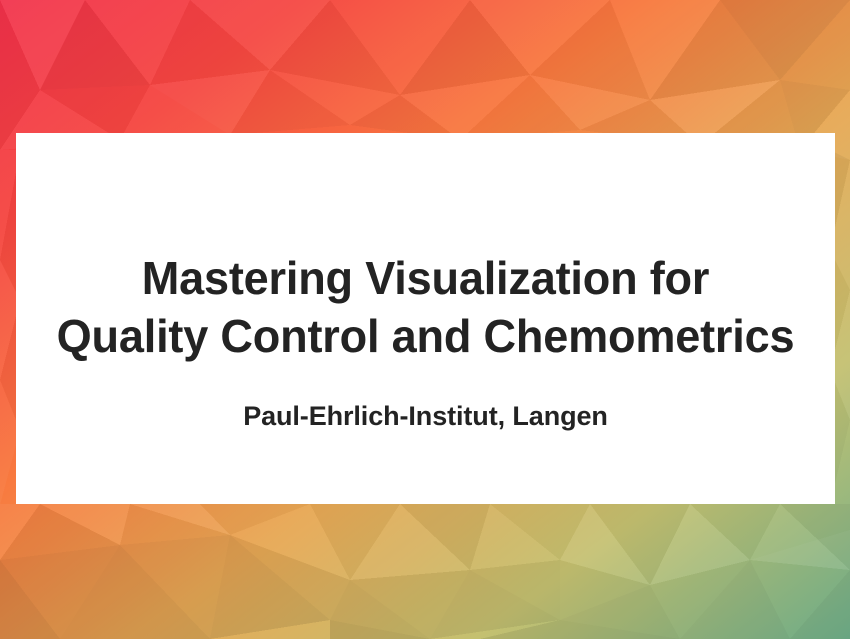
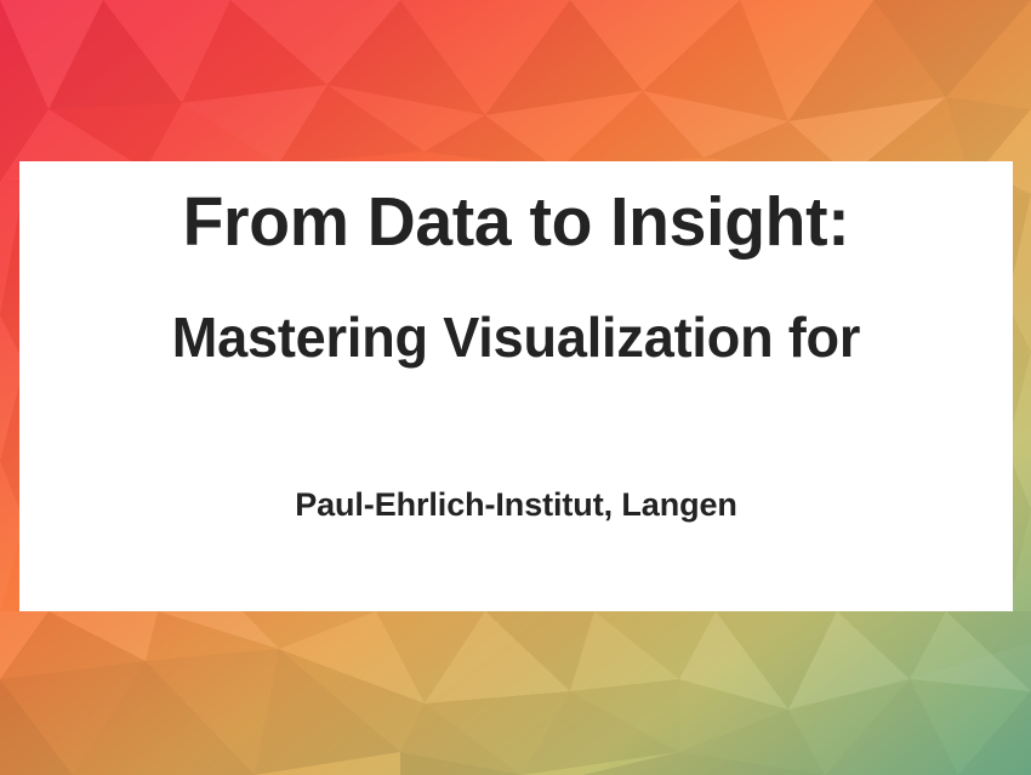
+ From Data to Insight:
  Mastering Visualization for
- Quality Control and Chemometrics
  Paul-Ehrlich-Institut, Langen
